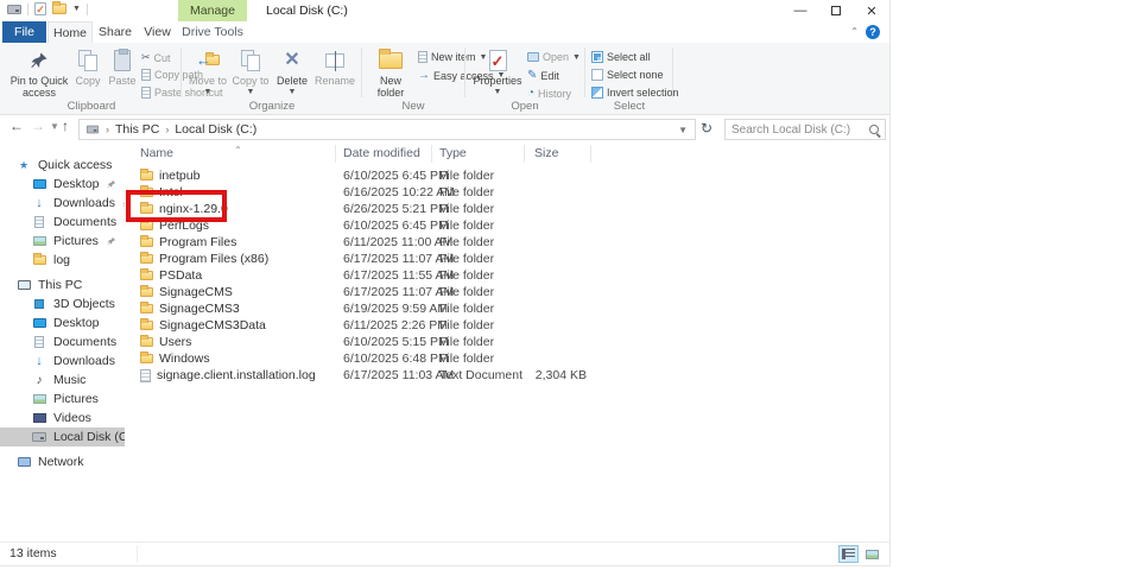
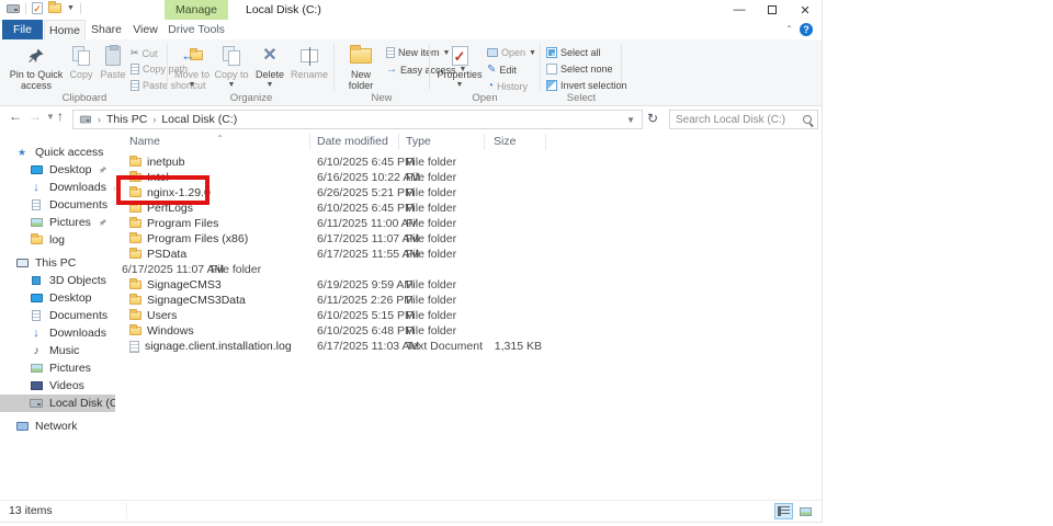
  ✓
  Manage
  Local Disk (C:)
  —
  ✕
  File
  Home
  Share
  View
  Drive Tools
  ⌃
  ?
  Pin to Quick access
  Copy
  Paste
  ✂
  Cut
  Copy path
  Paste shortcut
  Clipboard
  ←
  Move to
  Copy to
  ✕
  Delete
  Rename
  Organize
  New folder
  New itm
  →
  Easy access
  New
  ✓
  Properties
  Open
  ✎
  Edit
  ◔
  History
  Open
  Select all
  Select none
  Invert selection
  Select
  ←
  →
  ▼
  ↑
  ›
  This PC
  ›
  Local Disk (C:)
  ▼
  ↻
  Search Local Disk (C:)
  ★
  Quick access
  Desktop
  ↓
  Downloads
  Documents
  Pictures
  log
  This PC
  3D Objects
  Desktop
  Documents
  ↓
  Downloads
  ♪
  Music
  Pictures
  Videos
  Local Disk (C
  Network
  ⌃
  Name
  Date modified
  Type
  Size
  inetpub
  6/10/2025 6:45 P
  File folder
  Intel
  6/16/2025 10:22
  File folder
  nginx-1.29.0
  6/26/2025 5:21 P
  File folder
  PerfLogs
  6/10/2025 6:45 P
  File folder
  Program Files
  6/11/2025 11:00 A
  File folder
  Program Files (x86)
  6/17/2025 11:07 A
  File folder
  PSData
  6/17/2025 11:55 A
  File folder
- SignageCMS
  6/17/2025 11:07 A
  File folder
  SignageCMS3
  6/19/2025 9:59 A
  File folder
  SignageCMS3Data
  6/11/2025 2:26 P
  File folder
  Users
  6/10/2025 5:15 P
  File folder
  Windows
  6/10/2025 6:48 P
  File folder
  signage.client.installation.log
  6/17/2025 11:03 A
  Text Document
- 2,304 KB
+ 1,315 KB
  13 items
